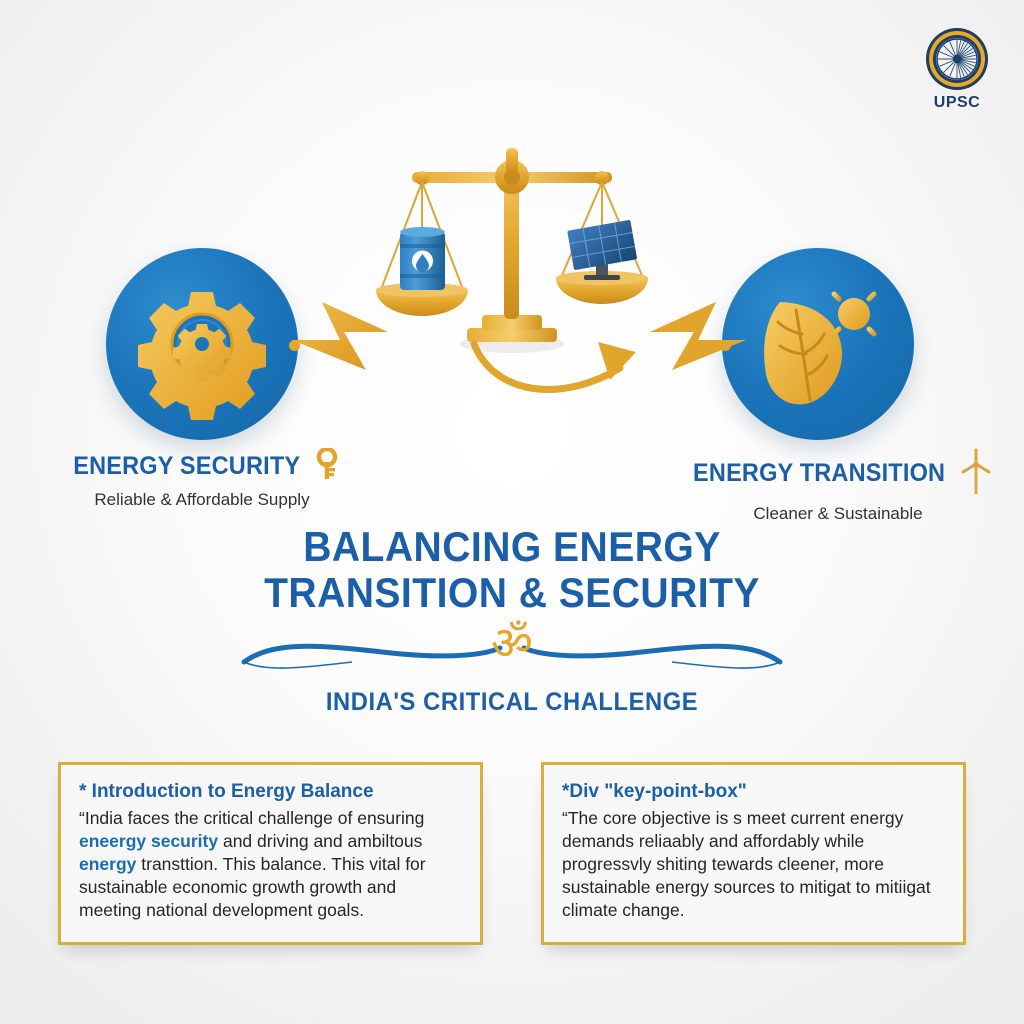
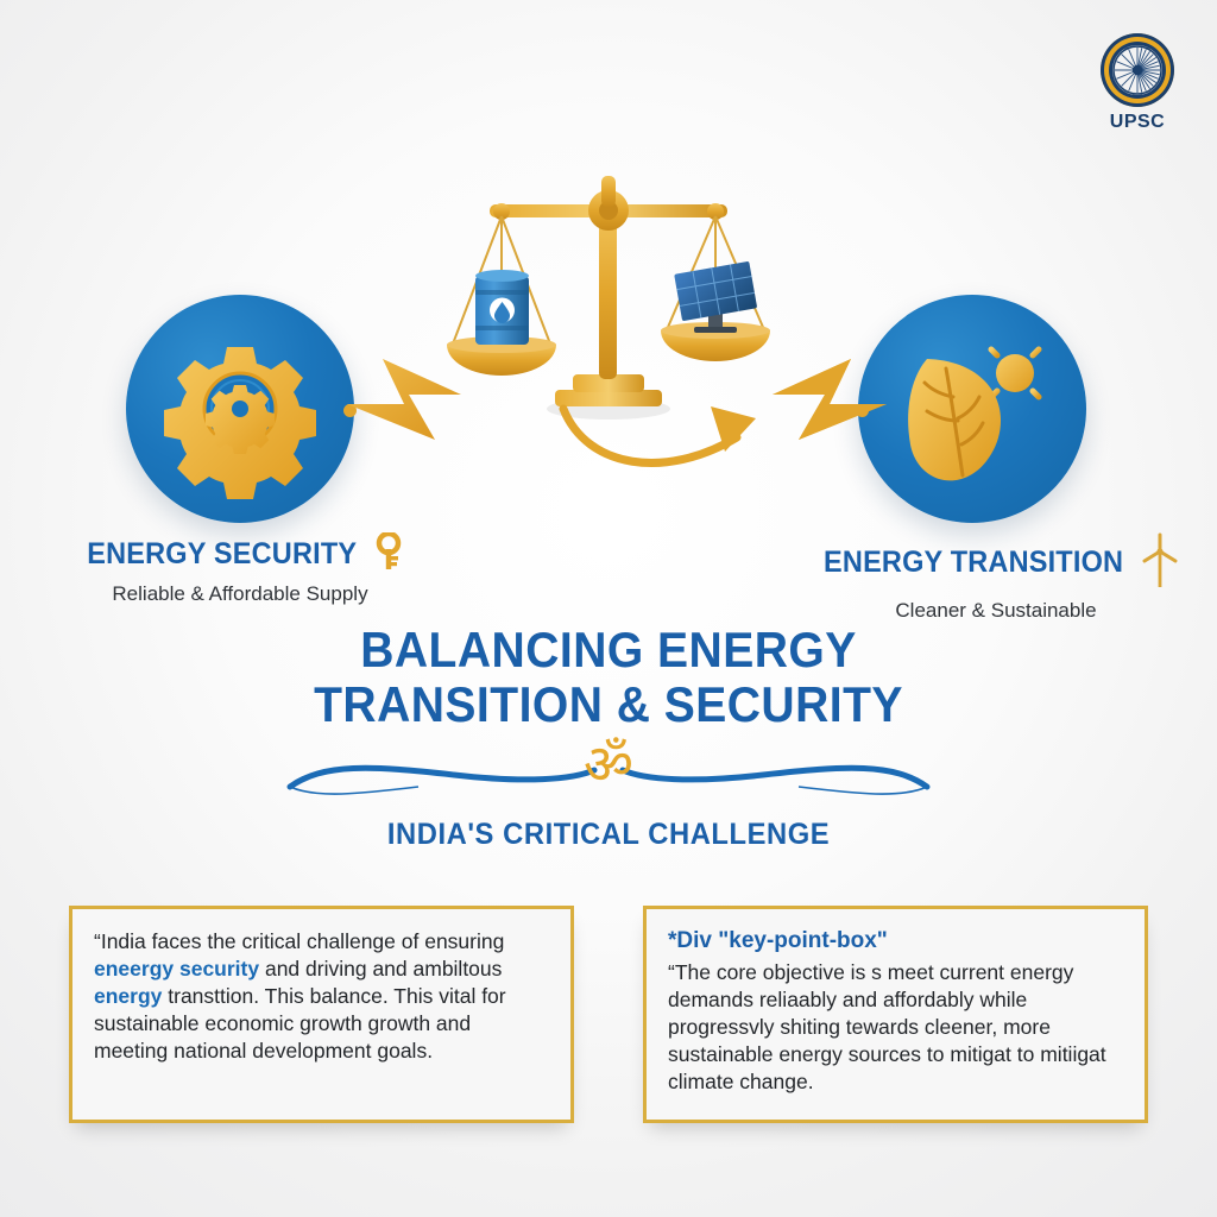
  UPSC
  ENERGY SECURITY
  Reliable & Affordable Supply
  ENERGY TRANSITION
  Cleaner & Sustainable
  BALANCING ENERGY
  TRANSITION & SECURITY
  ॐ
  INDIA'S CRITICAL CHALLENGE
- * Introduction to Energy Balance
  “India faces the critical challenge of ensuring eneergy security and driving and ambiltous energy transttion. This balance. This vital for sustainable economic growth growth and meeting national development goals.
  *Div "key-point-box"
  “The core objective is s meet current energy demands reliaably and affordably while progressvly shiting tewards cleener, more sustainable energy sources to mitigat to mitiigat climate change.
